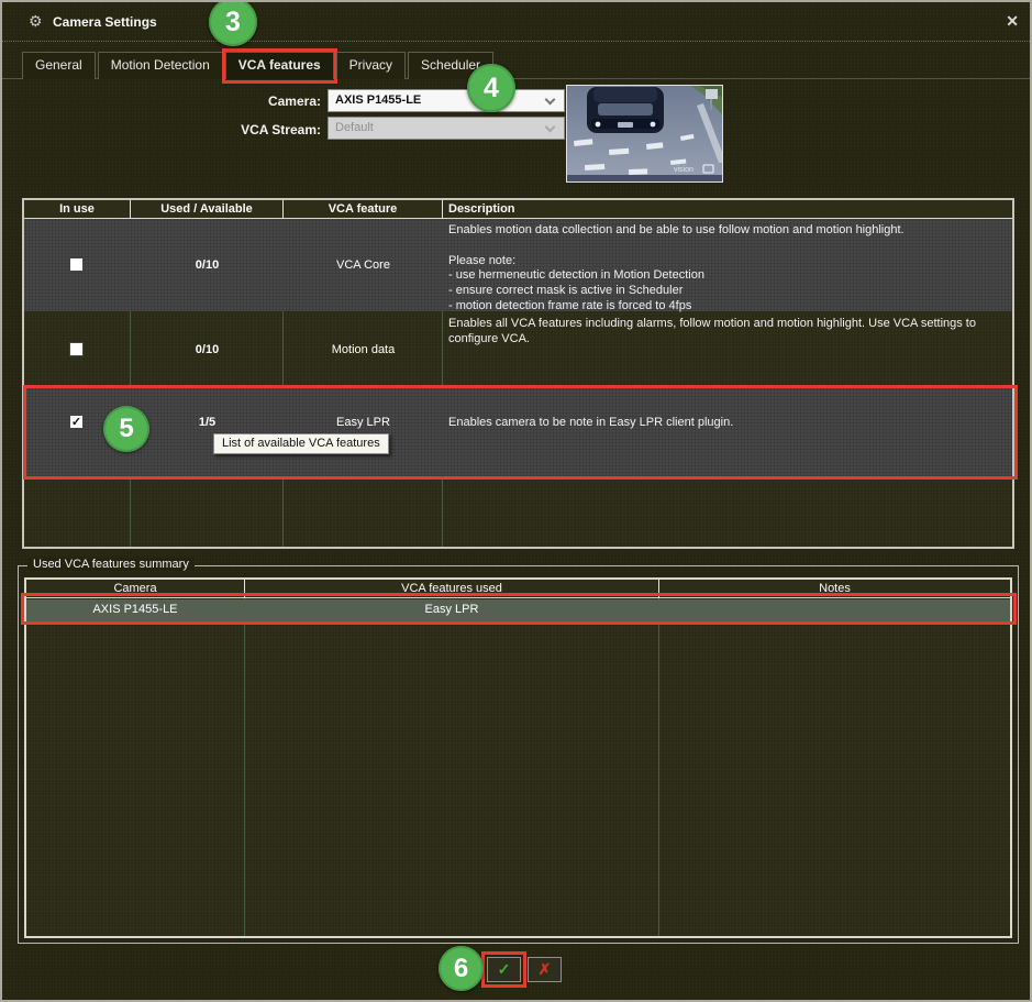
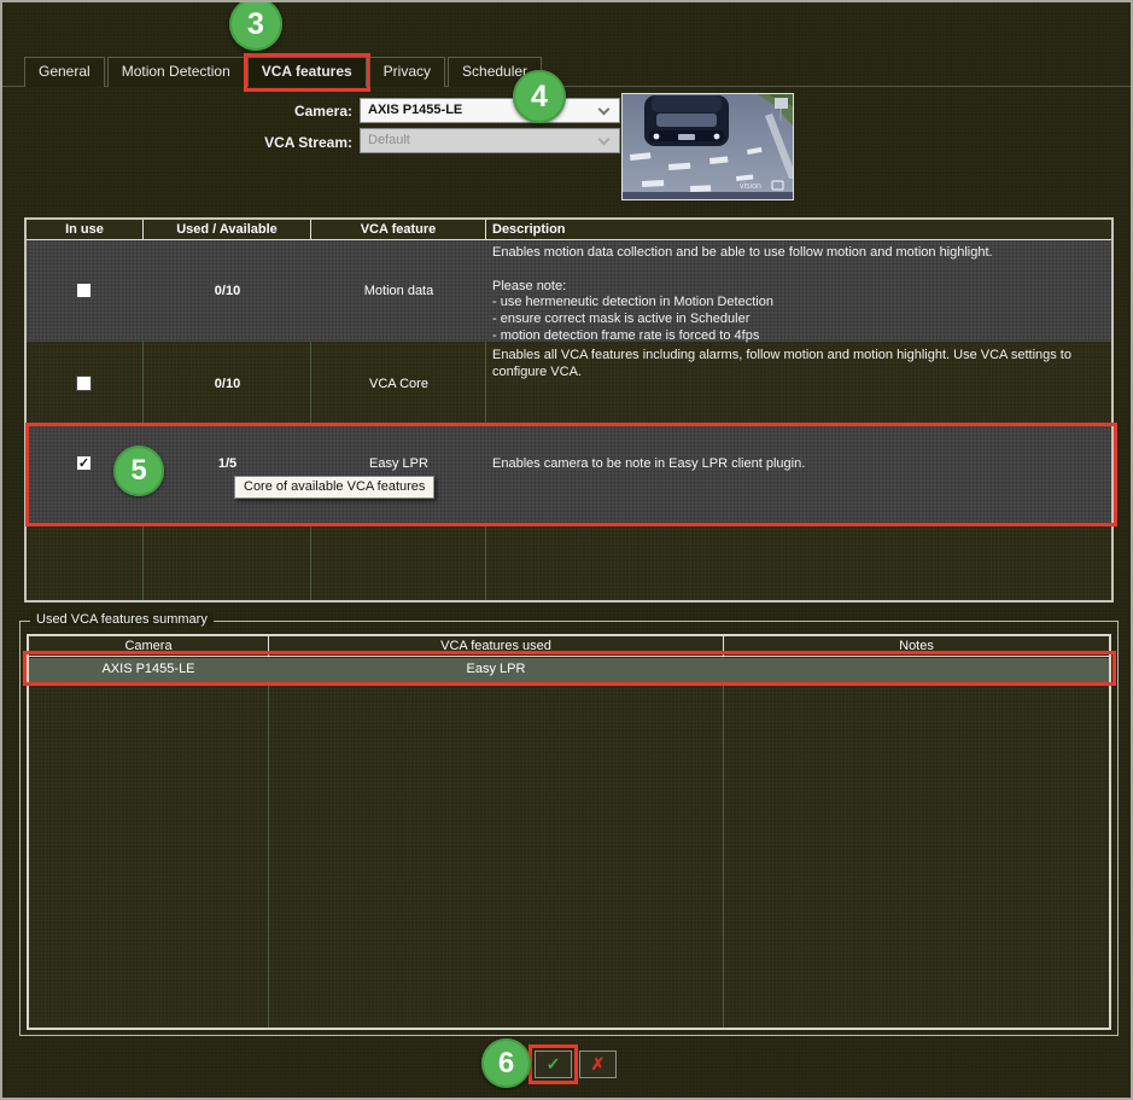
- ⚙
- Camera Settings
- ✕
  General
  Motion Detection
  VCA features
  Privacy
  Scheduler
  Camera:
  AXIS P1455-LE
  VCA Stream:
  Default
  In use
  Used / Available
  VCA feature
  Description
  0/10
- VCA Core
+ Motion data
  Enables motion data collection and be able to use follow motion and motion highlight.
  Please note:
  - use hermeneutic detection in Motion Detection
  - ensure correct mask is active in Scheduler
  - motion detection frame rate is forced to 4fps
  0/10
- Motion data
+ VCA Core
  Enables all VCA features including alarms, follow motion and motion highlight. Use VCA settings to configure VCA.
  ✓
  1/5
  Easy LPR
  Enables camera to be note in Easy LPR client plugin.
- List of available VCA features
+ Core of available VCA features
  Used VCA features summary
  Camera
  VCA features used
  Notes
  AXIS P1455-LE
  Easy LPR
  ✓
  ✗
  3
  4
  5
  6
